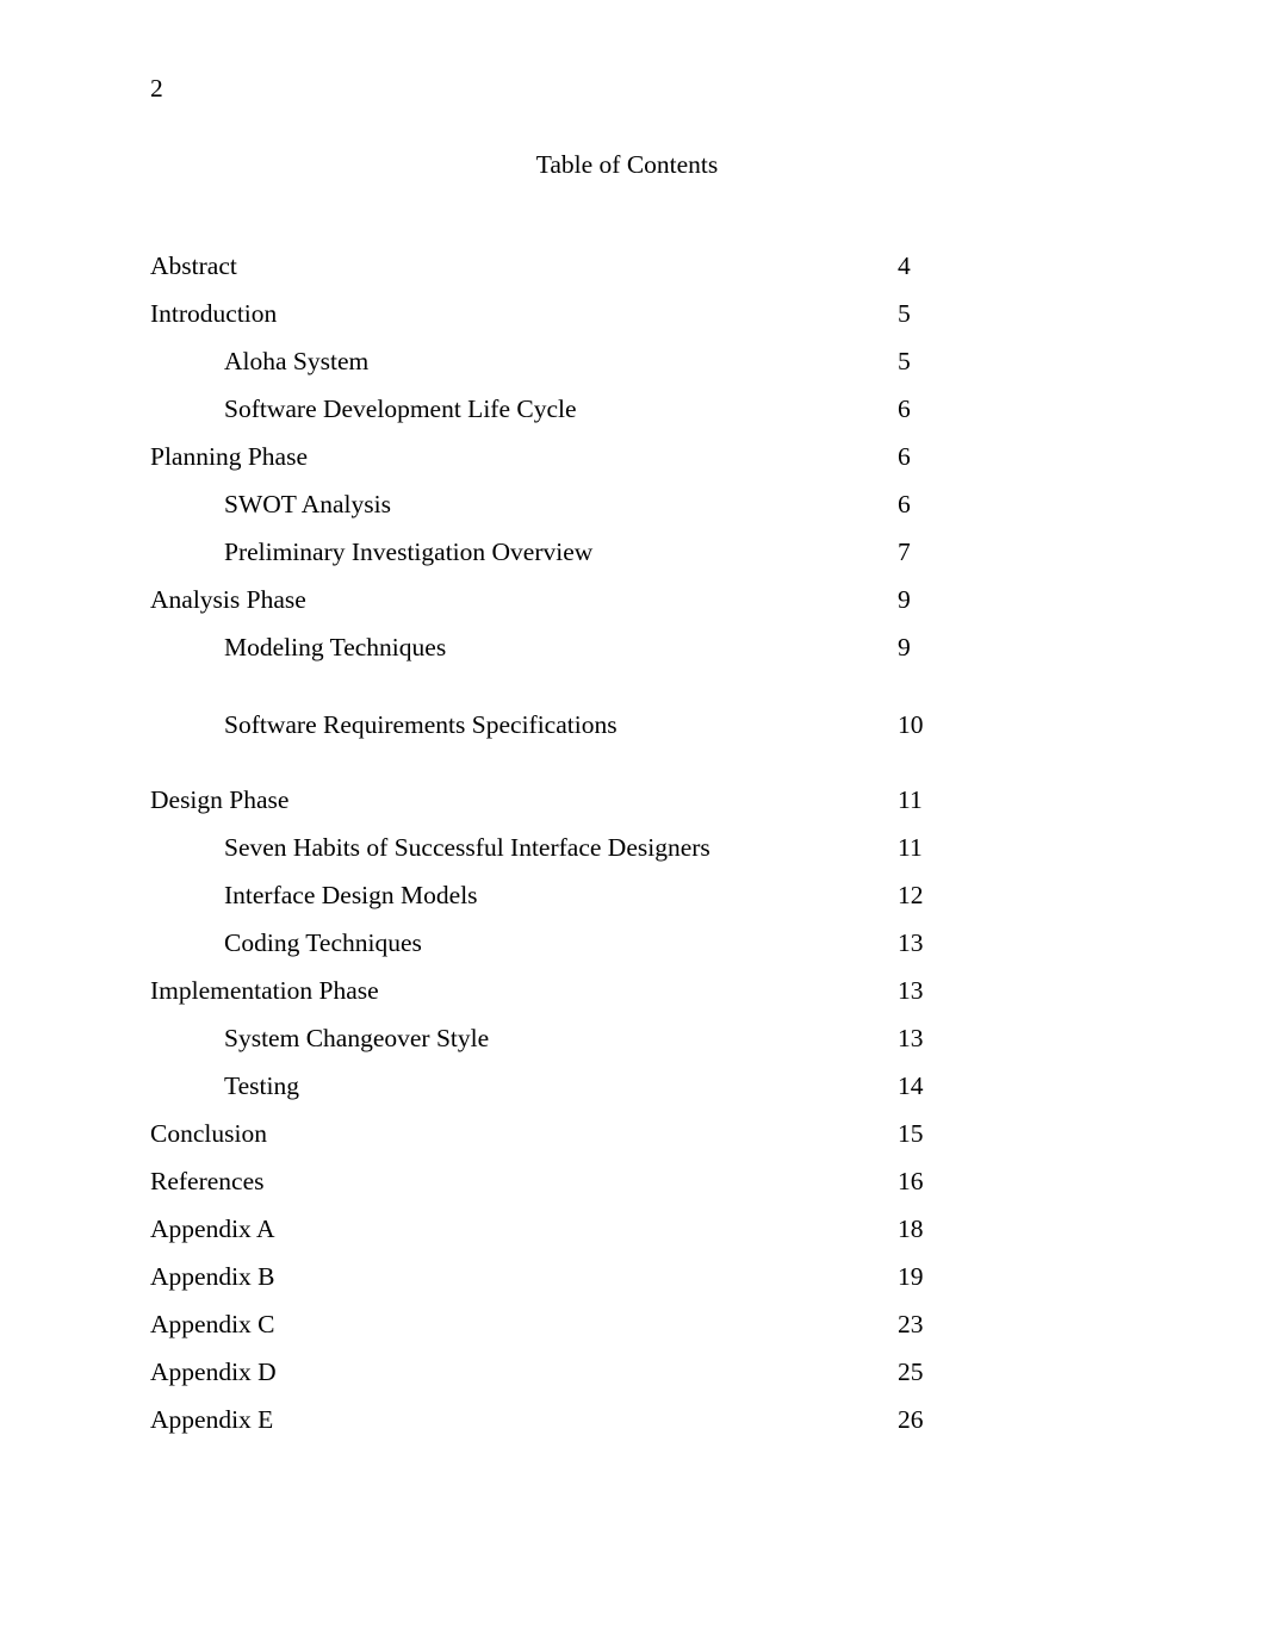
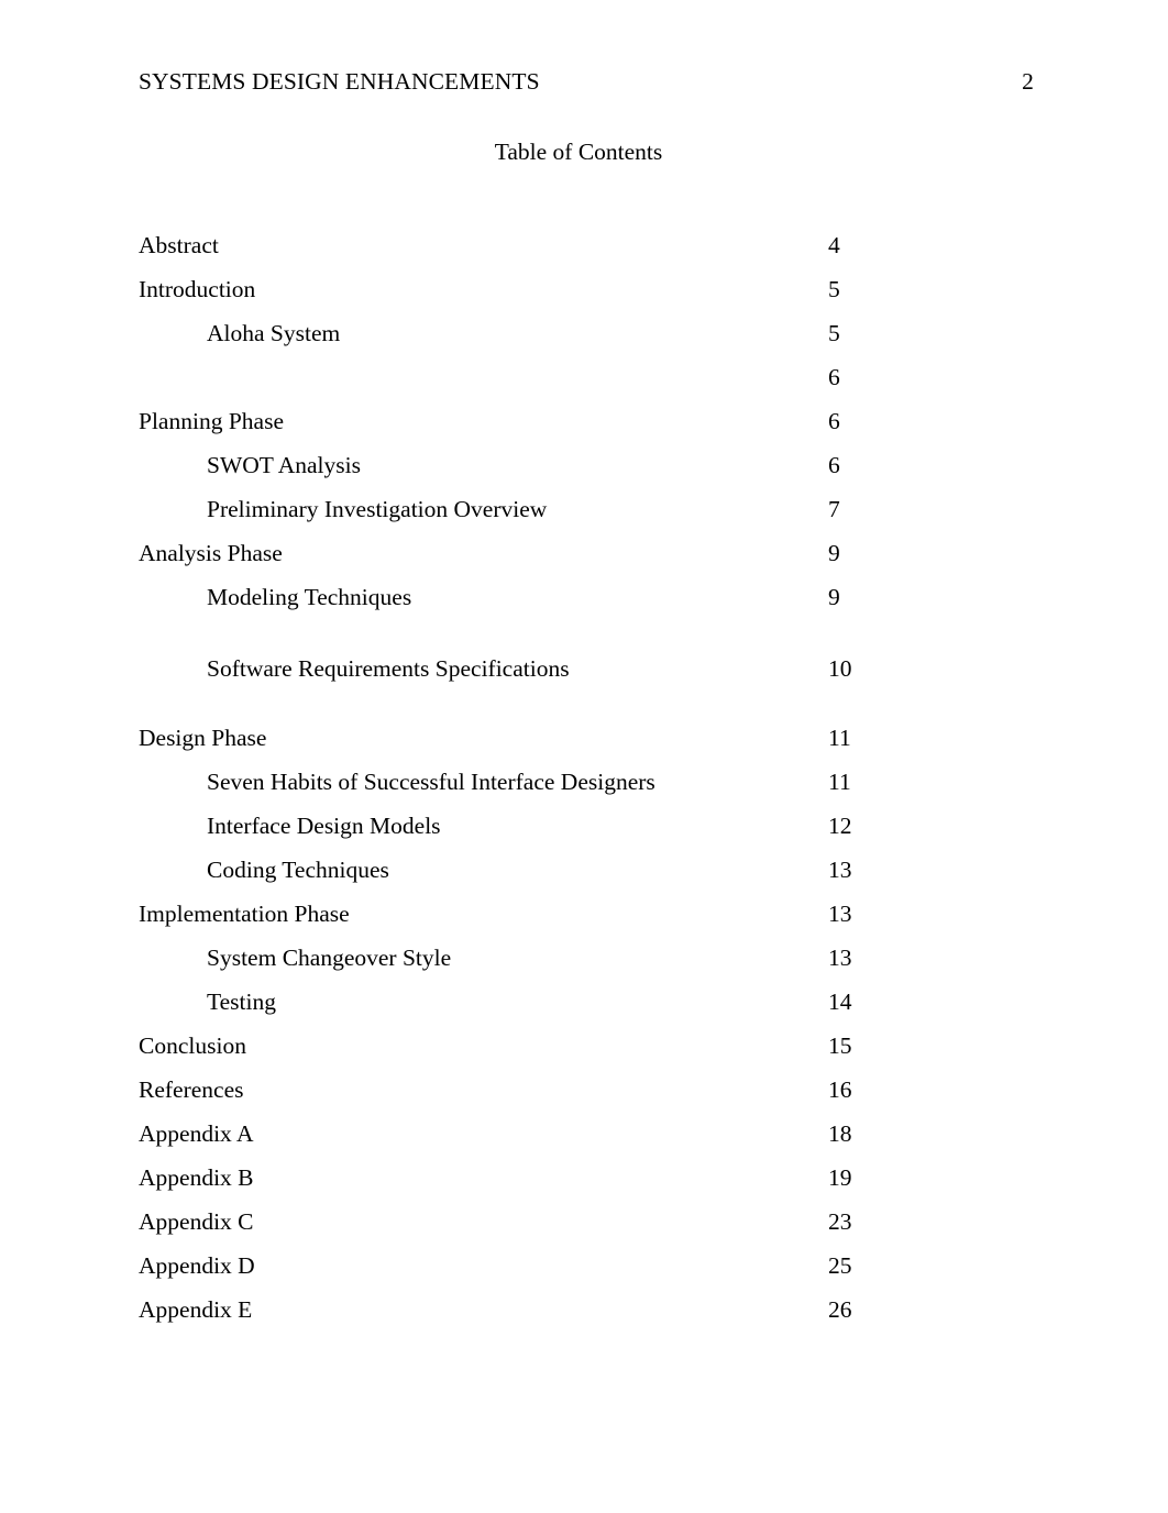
+ SYSTEMS DESIGN ENHANCEMENTS
  2
  Table of Contents
  Abstract
  4
  Introduction
  5
  Aloha System
  5
- Software Development Life Cycle
  6
  Planning Phase
  6
  SWOT Analysis
  6
  Preliminary Investigation Overview
  7
  Analysis Phase
  9
  Modeling Techniques
  9
  Software Requirements Specifications
  10
  Design Phase
  11
  Seven Habits of Successful Interface Designers
  11
  Interface Design Models
  12
  Coding Techniques
  13
  Implementation Phase
  13
  System Changeover Style
  13
  Testing
  14
  Conclusion
  15
  References
  16
  Appendix A
  18
  Appendix B
  19
  Appendix C
  23
  Appendix D
  25
  Appendix E
  26
